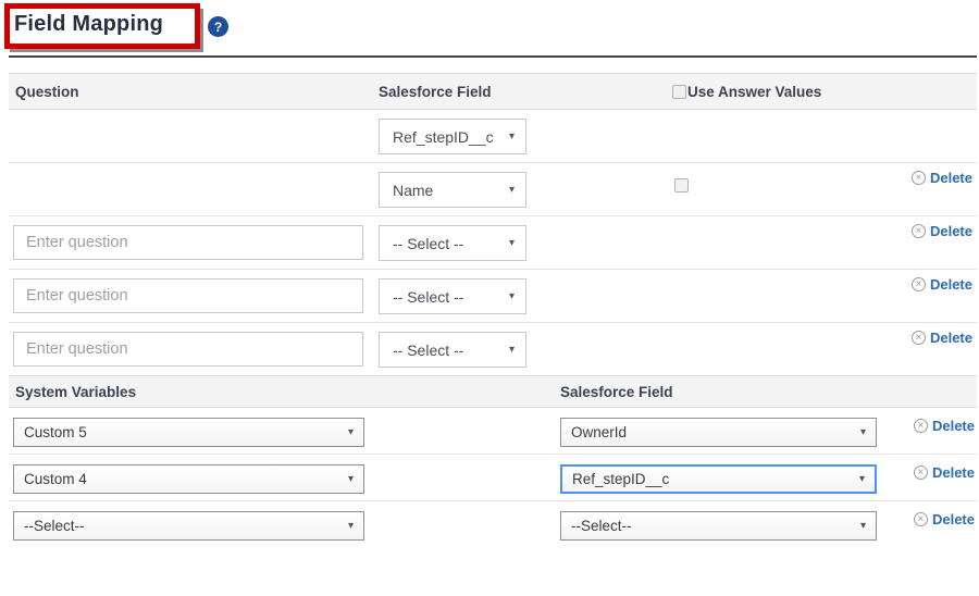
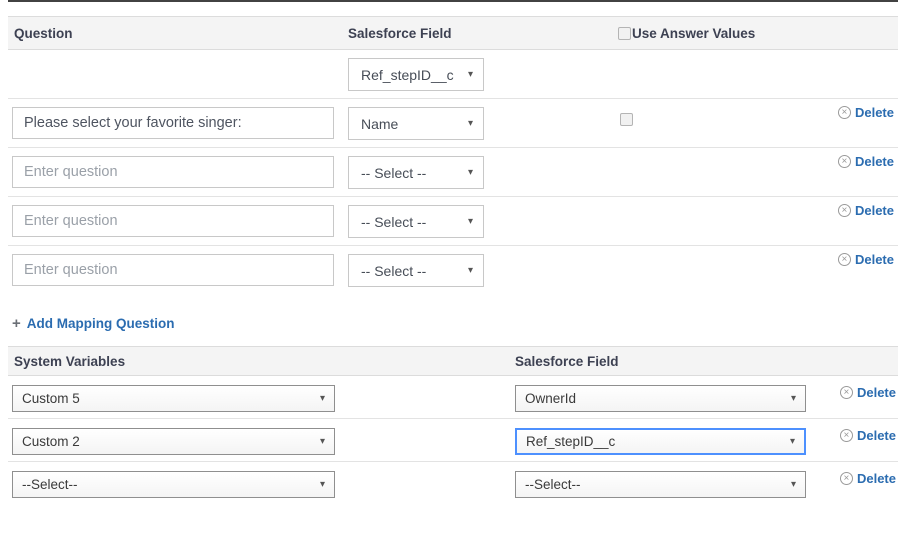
- Field Mapping
- ?
  Question
  Salesforce Field
  Use Answer Values
  Ref_stepID__c
  ▾
+ Please select your favorite singer:
  Name
  ▾
  ×
  Delete
  Enter question
  -- Select --
  ▾
  ×
  Delete
  Enter question
  -- Select --
  ▾
  ×
  Delete
  Enter question
  -- Select --
  ▾
  ×
  Delete
+ +
+ Add Mapping Question
  System Variables
  Salesforce Field
  Custom 5
  ▾
  OwnerId
  ▾
  ×
  Delete
- Custom 4
+ Custom 2
  ▾
  Ref_stepID__c
  ▾
  ×
  Delete
  --Select--
  ▾
  --Select--
  ▾
  ×
  Delete
